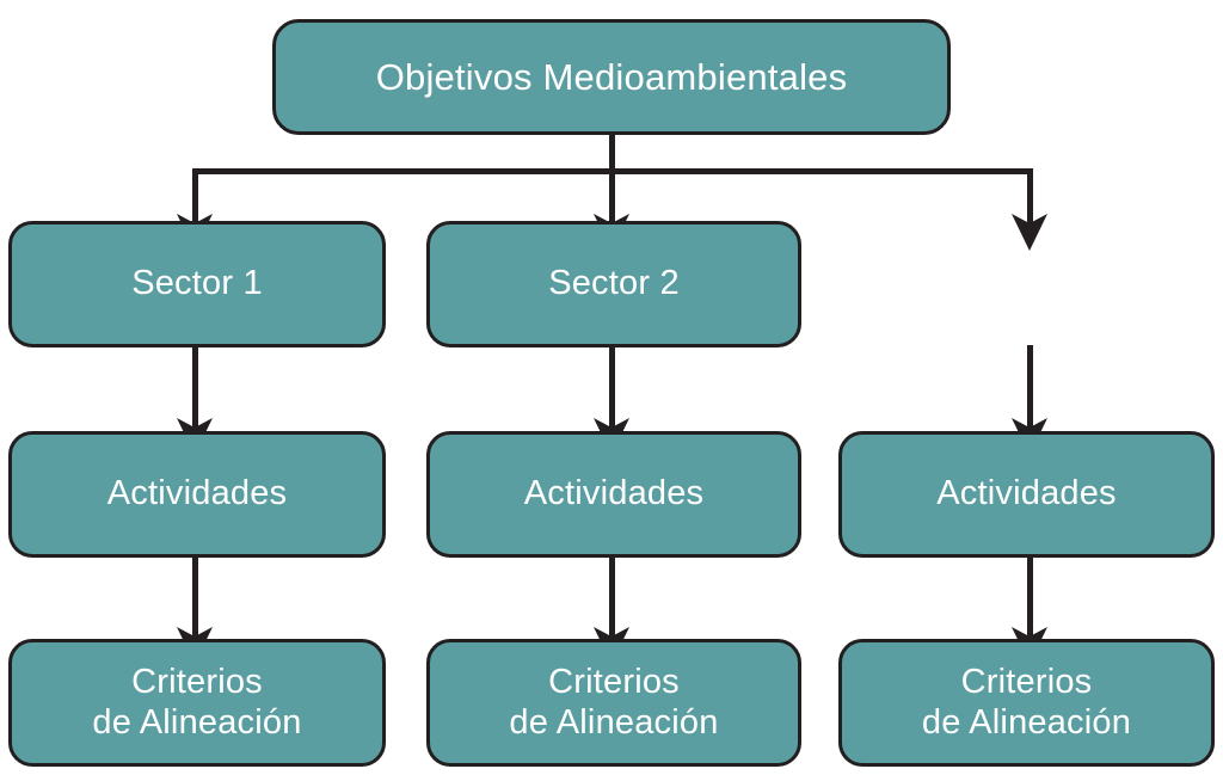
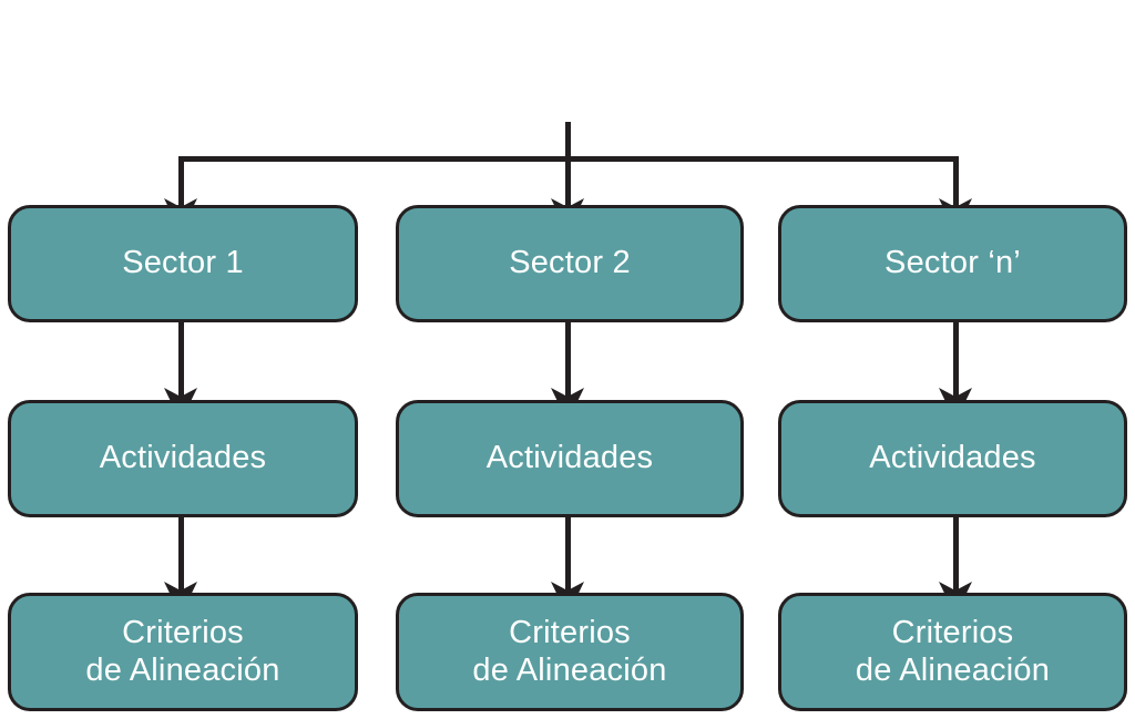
- Objetivos Medioambientales
  Sector 1
  Sector 2
+ Sector ‘n’
  Actividades
  Actividades
  Actividades
  Criterios
  de Alineación
  Criterios
  de Alineación
  Criterios
  de Alineación
